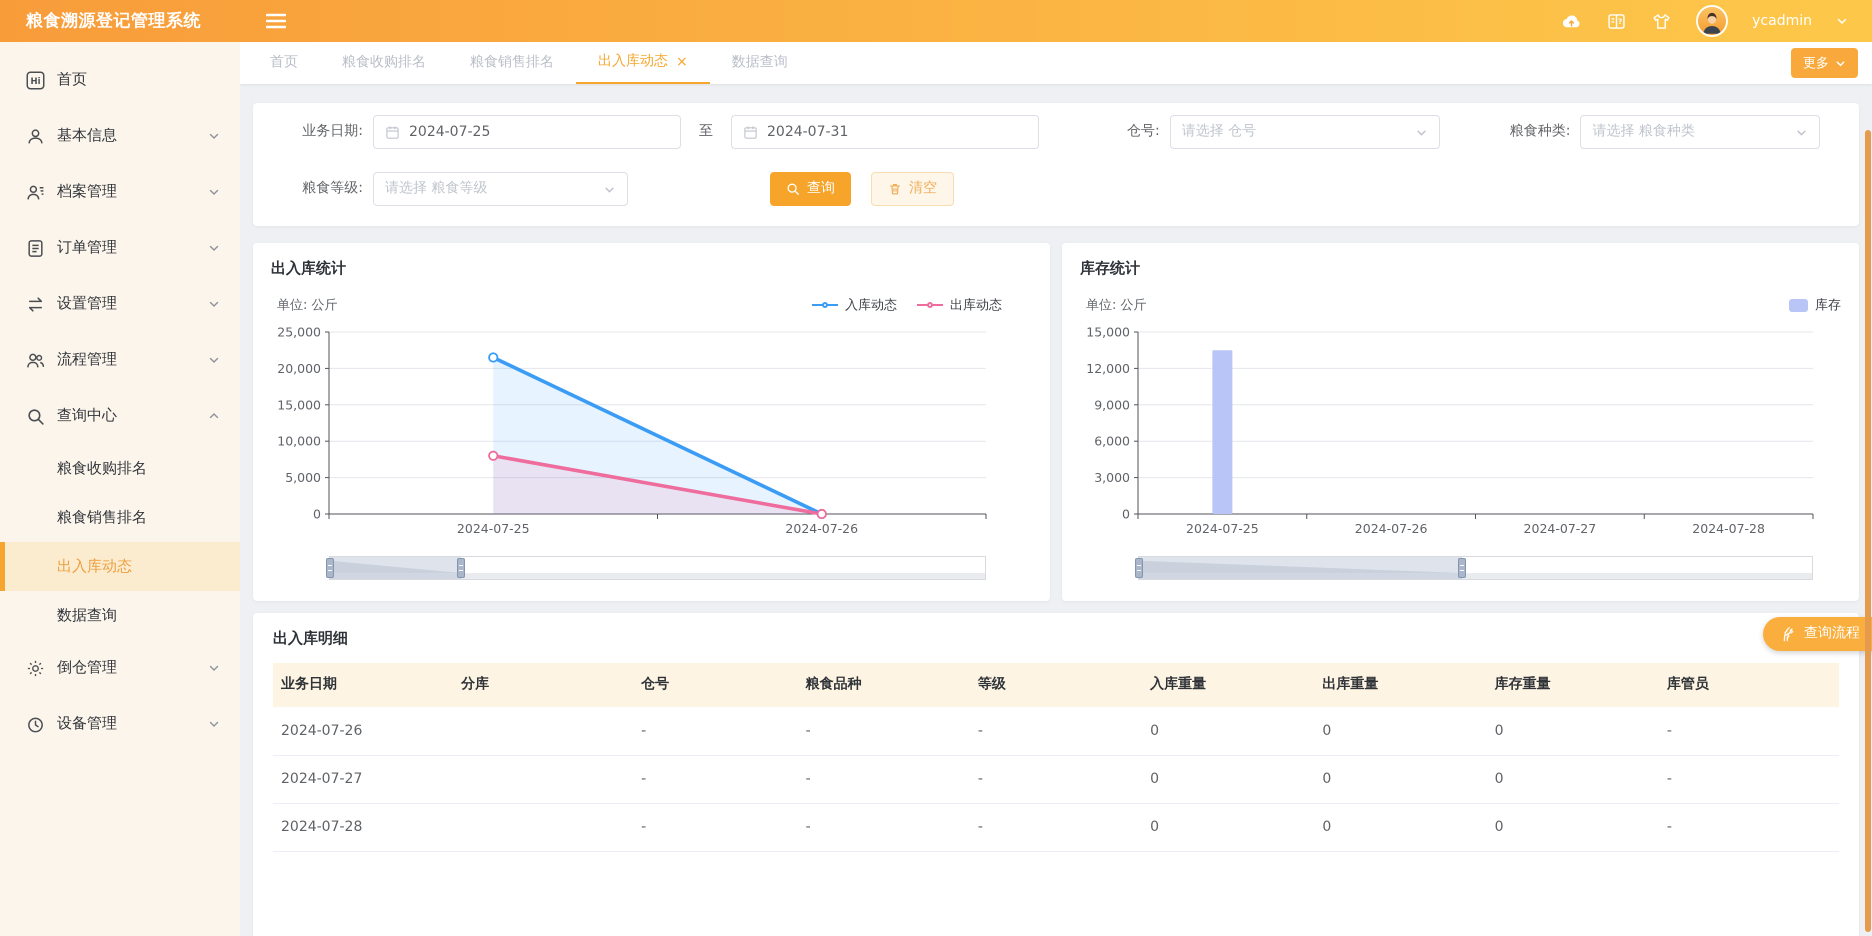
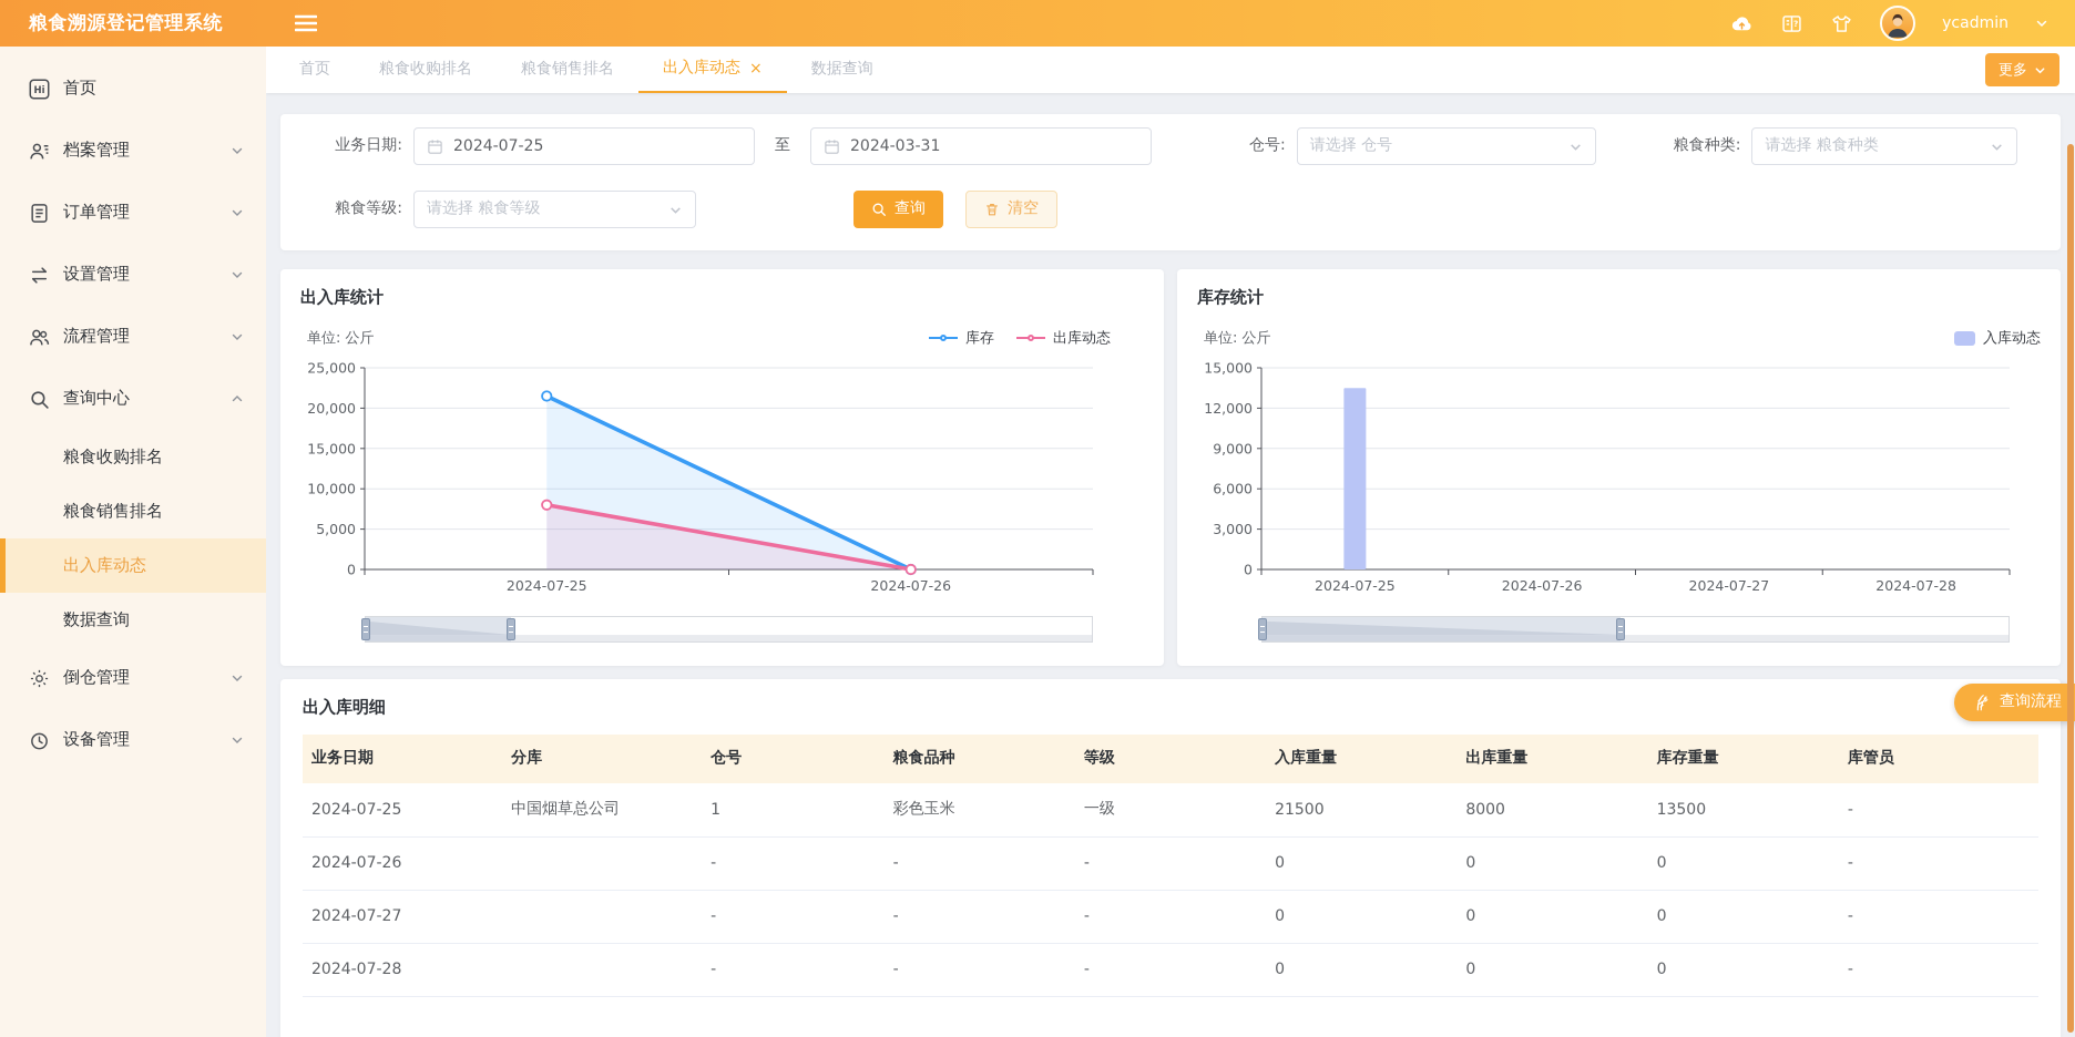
  粮食溯源登记管理系统
  ?
  ycadmin
  Hi
  首页
- 基本信息
  档案管理
  订单管理
  设置管理
  流程管理
  查询中心
  粮食收购排名
  粮食销售排名
  出入库动态
  数据查询
  倒仓管理
  设备管理
  首页
  粮食收购排名
  粮食销售排名
  出入库动态
  ×
  数据查询
  更多
  业务日期:
  2024-07-25
  至
- 2024-07-31
+ 2024-03-31
  仓号:
  请选择 仓号
  粮食种类:
  请选择 粮食种类
  粮食等级:
  请选择 粮食等级
  查询
  清空
  出入库统计
  单位: 公斤
- 入库动态
+ 库存
  出库动态
  0
  5,000
  10,000
  15,000
  20,000
  25,000
  2024-07-25
  2024-07-26
  库存统计
  单位: 公斤
- 库存
+ 入库动态
  0
  3,000
  6,000
  9,000
  12,000
  15,000
  2024-07-25
  2024-07-26
  2024-07-27
  2024-07-28
  出入库明细
  业务日期	分库	仓号	粮食品种	等级	入库重量	出库重量	库存重量	库管员
+ 2024-07-25	中国烟草总公司	1	彩色玉米	一级	21500	8000	13500	-
  2024-07-26		-	-	-	0	0	0	-
  2024-07-27		-	-	-	0	0	0	-
  2024-07-28		-	-	-	0	0	0	-
  查询流程
